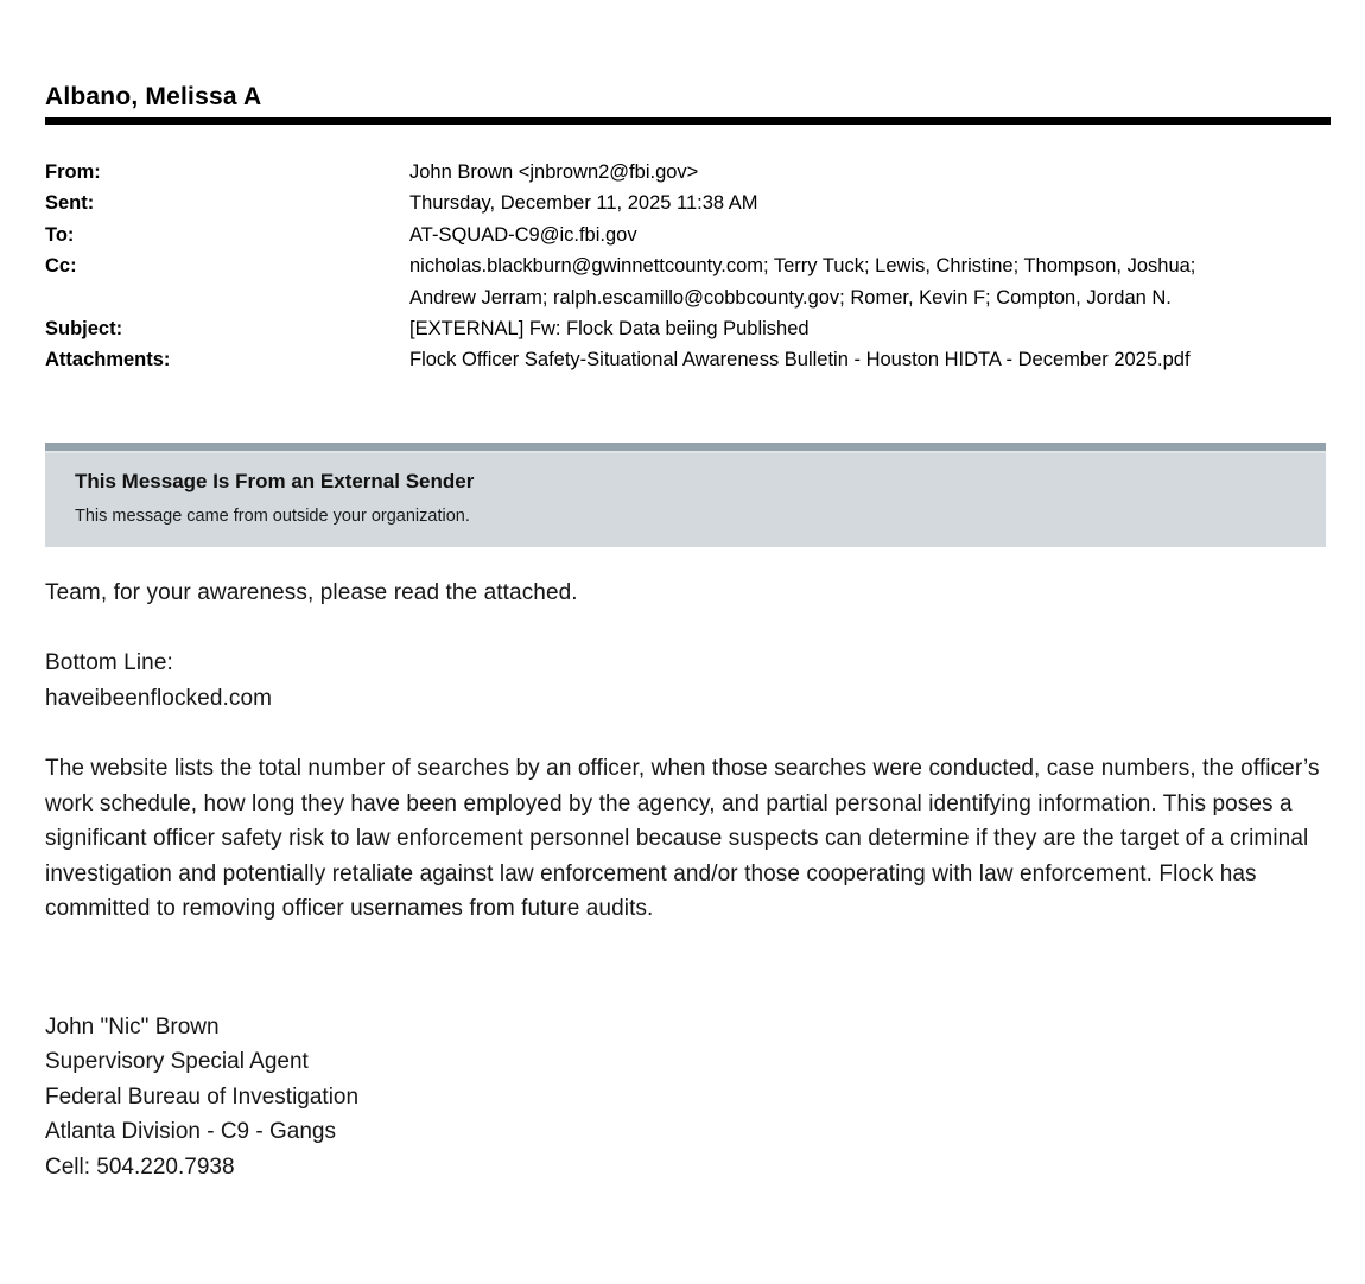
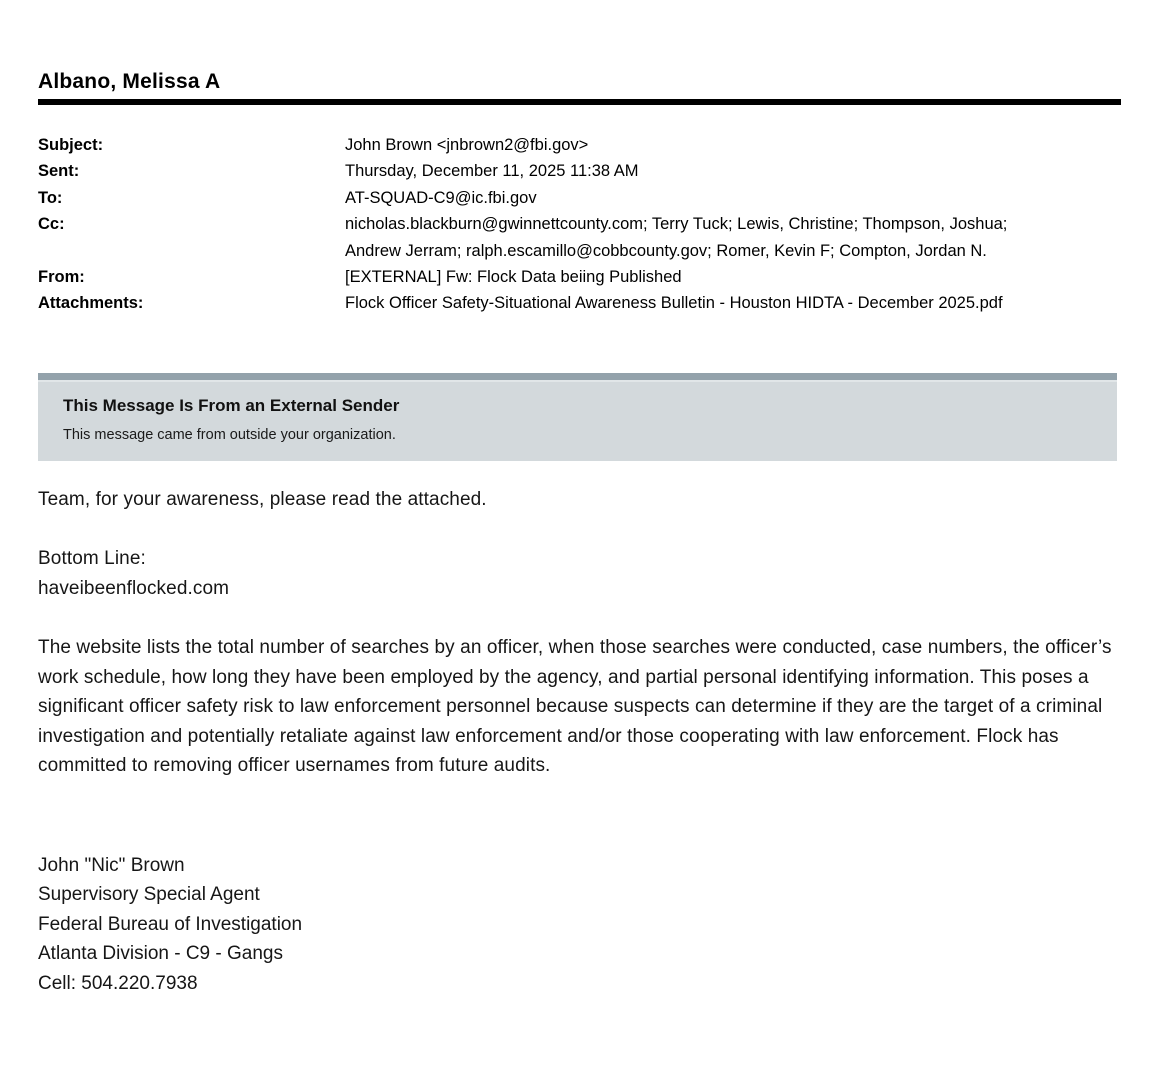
  Albano, Melissa A
- From:
+ Subject:
  John Brown <jnbrown2@fbi.gov>
  Sent:
  Thursday, December 11, 2025 11:38 AM
  To:
  AT-SQUAD-C9@ic.fbi.gov
  Cc:
  nicholas.blackburn@gwinnettcounty.com; Terry Tuck; Lewis, Christine; Thompson, Joshua; Andrew Jerram; ralph.escamillo@cobbcounty.gov; Romer, Kevin F; Compton, Jordan N.
- Subject:
+ From:
  [EXTERNAL] Fw: Flock Data beiing Published
  Attachments:
  Flock Officer Safety-Situational Awareness Bulletin - Houston HIDTA - December 2025.pdf
  This Message Is From an External Sender
  This message came from outside your organization.
  Team, for your awareness, please read the attached.
  Bottom Line:
  haveibeenflocked.com
  The website lists the total number of searches by an officer, when those searches were conducted, case numbers, the officer’s work schedule, how long they have been employed by the agency, and partial personal identifying information. This poses a significant officer safety risk to law enforcement personnel because suspects can determine if they are the target of a criminal investigation and potentially retaliate against law enforcement and/or those cooperating with law enforcement. Flock has committed to removing officer usernames from future audits.
  John "Nic" Brown
  Supervisory Special Agent
  Federal Bureau of Investigation
  Atlanta Division - C9 - Gangs
  Cell: 504.220.7938
